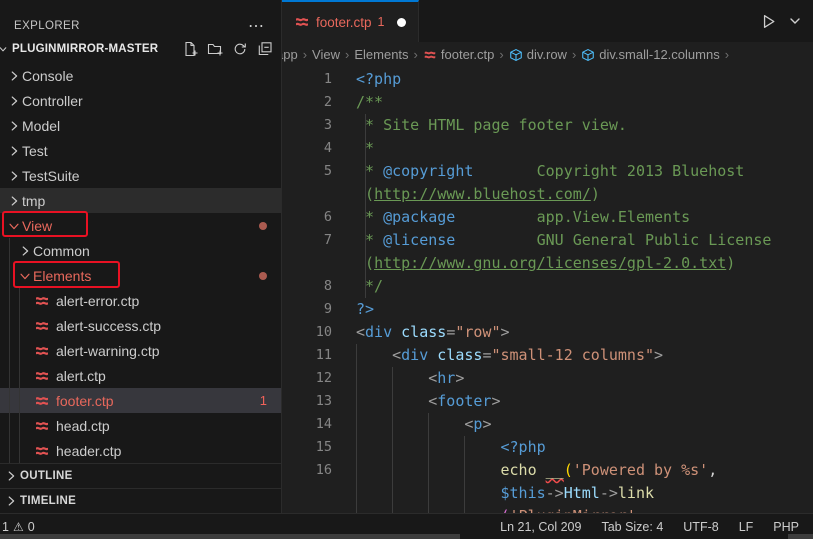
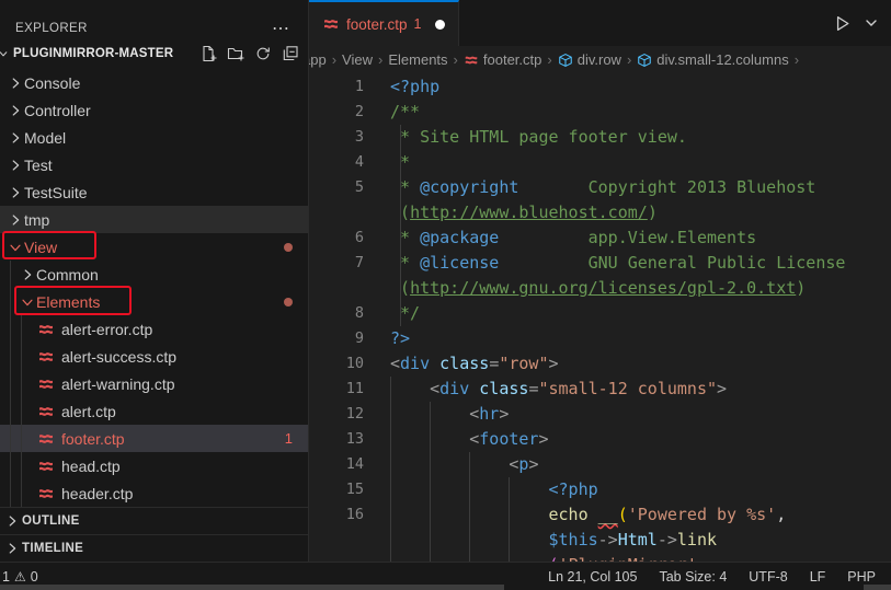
  EXPLORER
  ⋯
  PLUGINMIRROR-MASTER
  Console
  Controller
  Model
  Test
  TestSuite
  tmp
  View
  Common
  Elements
  alert-error.ctp
  alert-success.ctp
  alert-warning.ctp
  alert.ctp
  footer.ctp
  1
  head.ctp
  header.ctp
  OUTLINE
  TIMELINE
  footer.ctp
  1
  ›
  View
  ›
  Elements
  ›
  footer.ctp
  ›
  div.row
  ›
  div.small-12.columns
  ›
  1
  <?php
  2
  /**
  3
  * Site HTML page footer view.
  4
  *
  5
  * @copyright Copyright 2013 Bluehost
  (http://www.bluehost.com/)
  6
  * @package app.View.Elements
  7
  * @license GNU General Public License
  (http://www.gnu.org/licenses/gpl-2.0.txt)
  8
  */
  9
  ?>
  10
  <div class="row">
  11
  <div class="small-12 columns">
  12
  <hr>
  13
  <footer>
  14
  <p>
  15
  <?php
  16
  echo __('Powered by %s',
  $this->Html->link
  1
  ⚠
  0
- Ln 21, Col 209
+ Ln 21, Col 105
  Tab Size: 4
  UTF-8
  LF
  PHP
